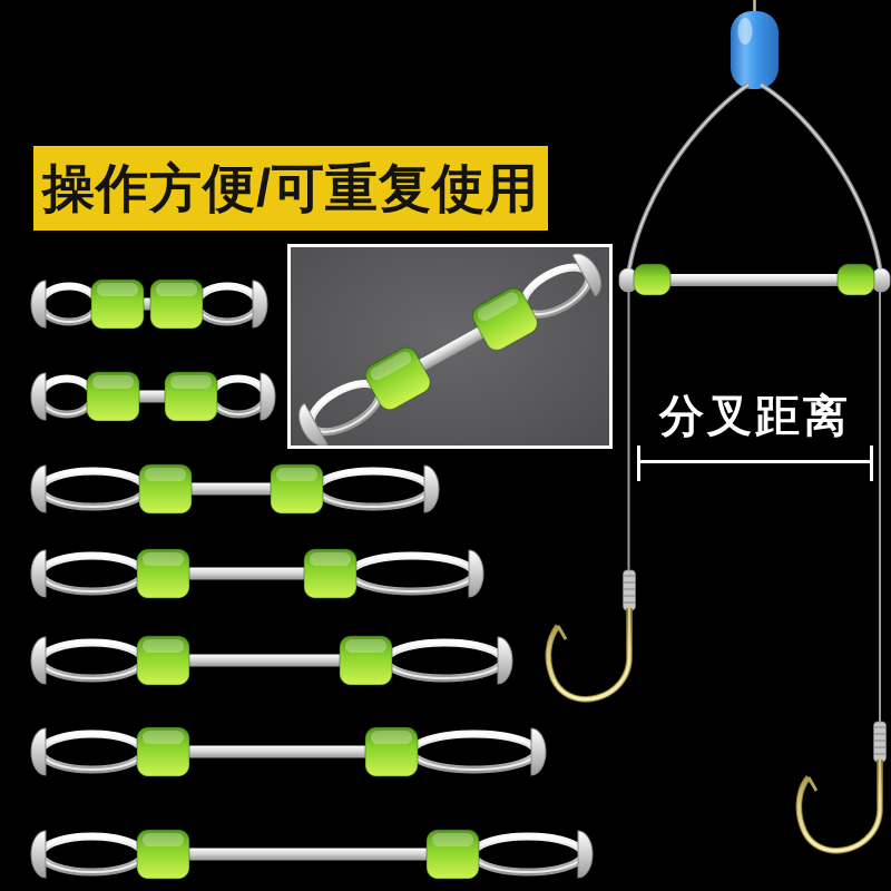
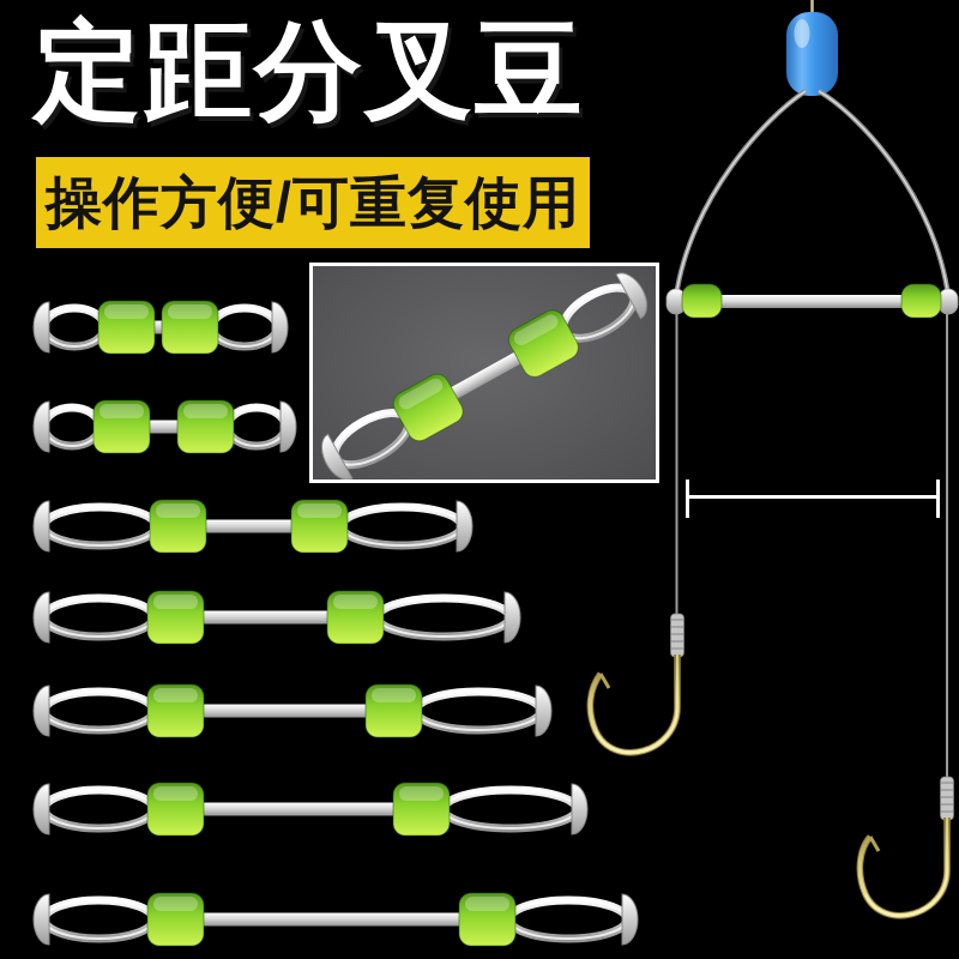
+ 定距分叉豆
  操作方便/可重复使用
- 分叉距离
